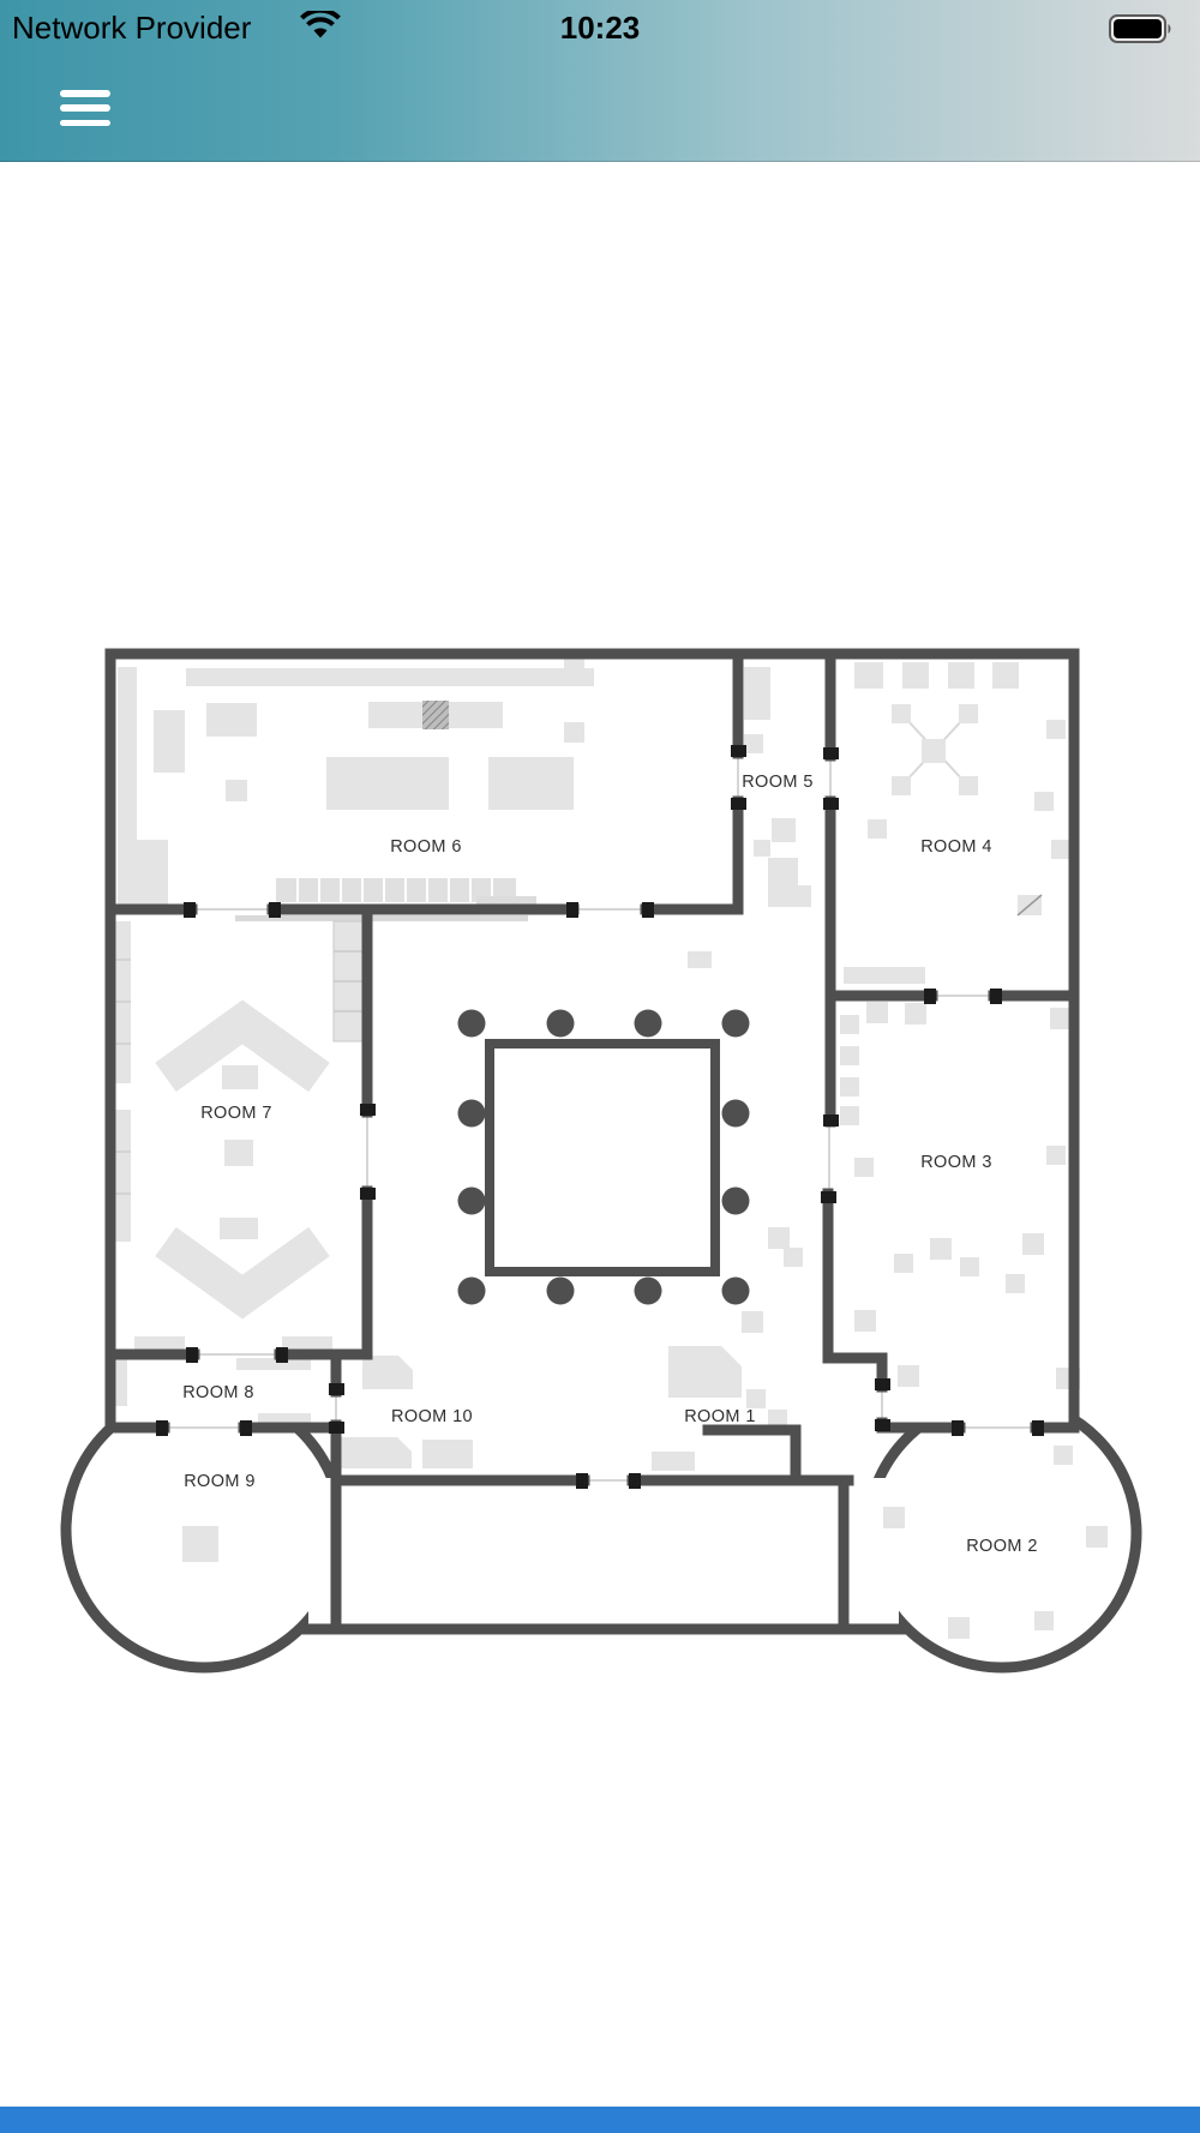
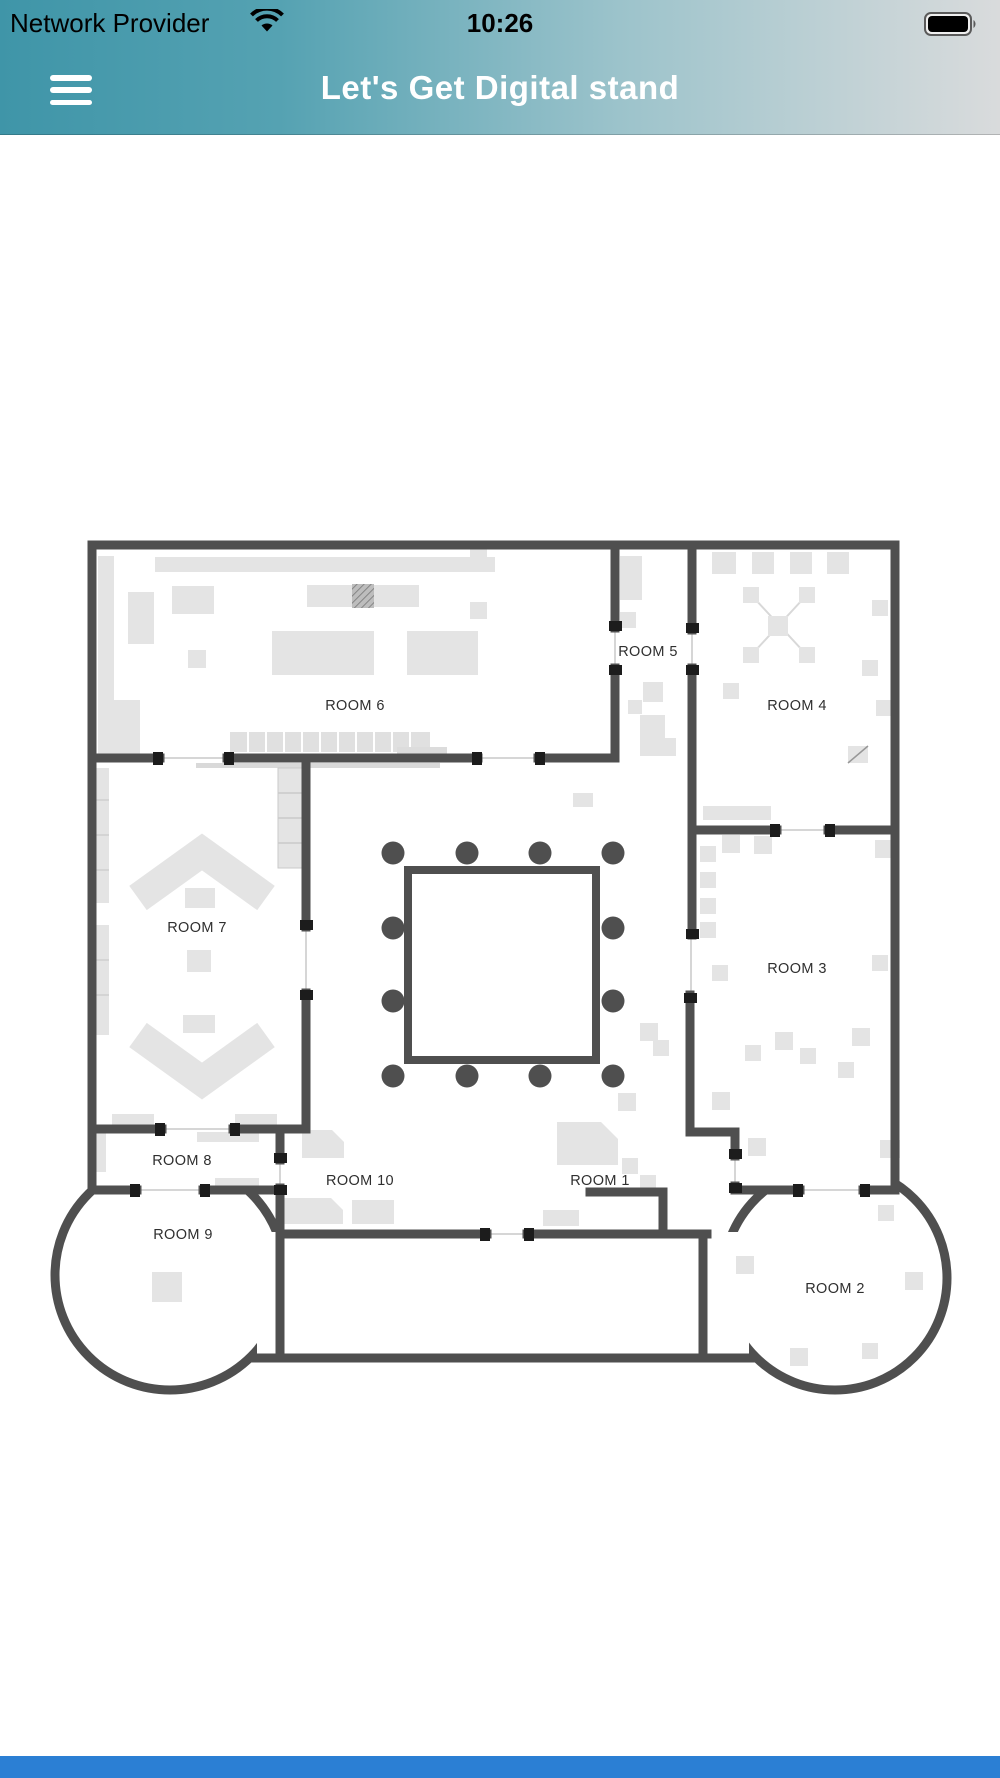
  Network Provider
- 10:23
+ 10:26
+ Let's Get Digital stand
  ROOM 1
  ROOM 2
  ROOM 3
  ROOM 4
  ROOM 5
  ROOM 6
  ROOM 7
  ROOM 8
  ROOM 9
  ROOM 10
